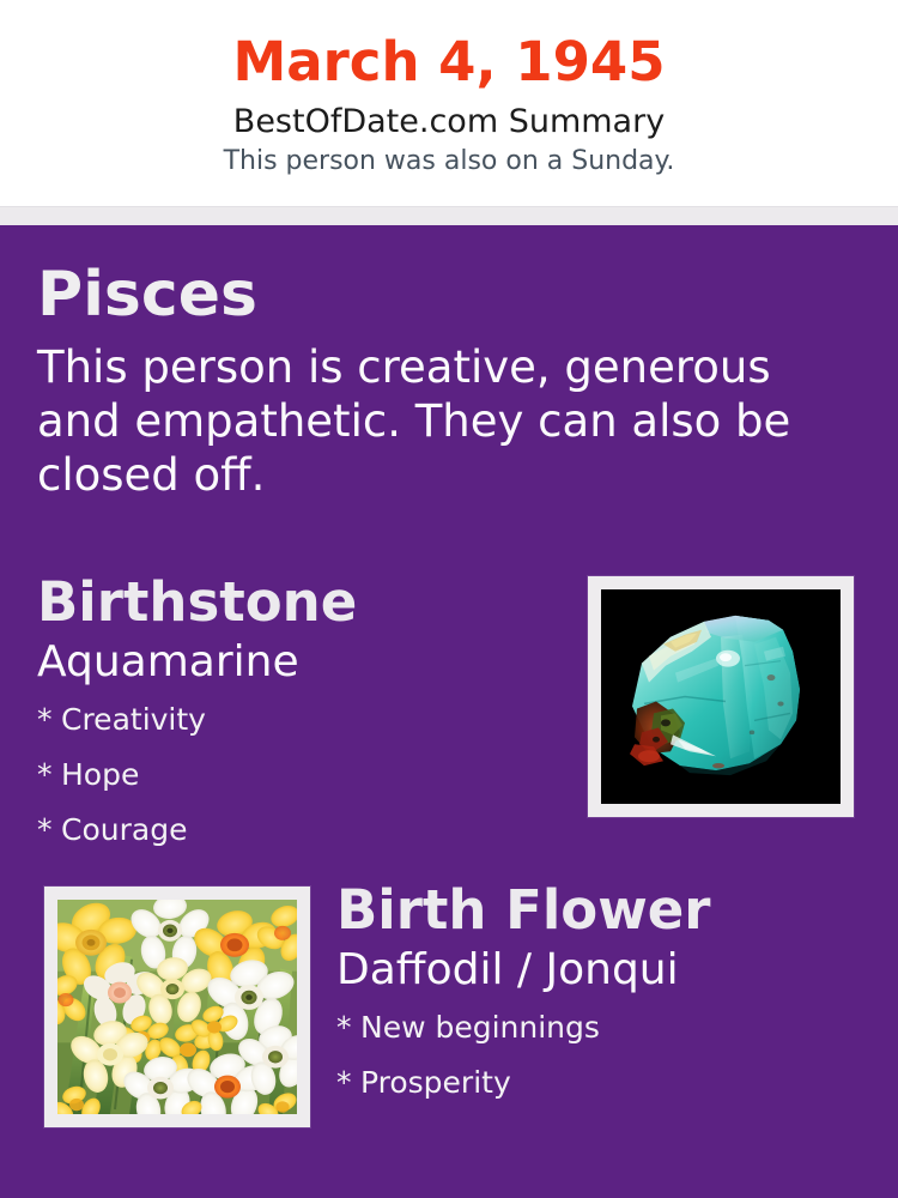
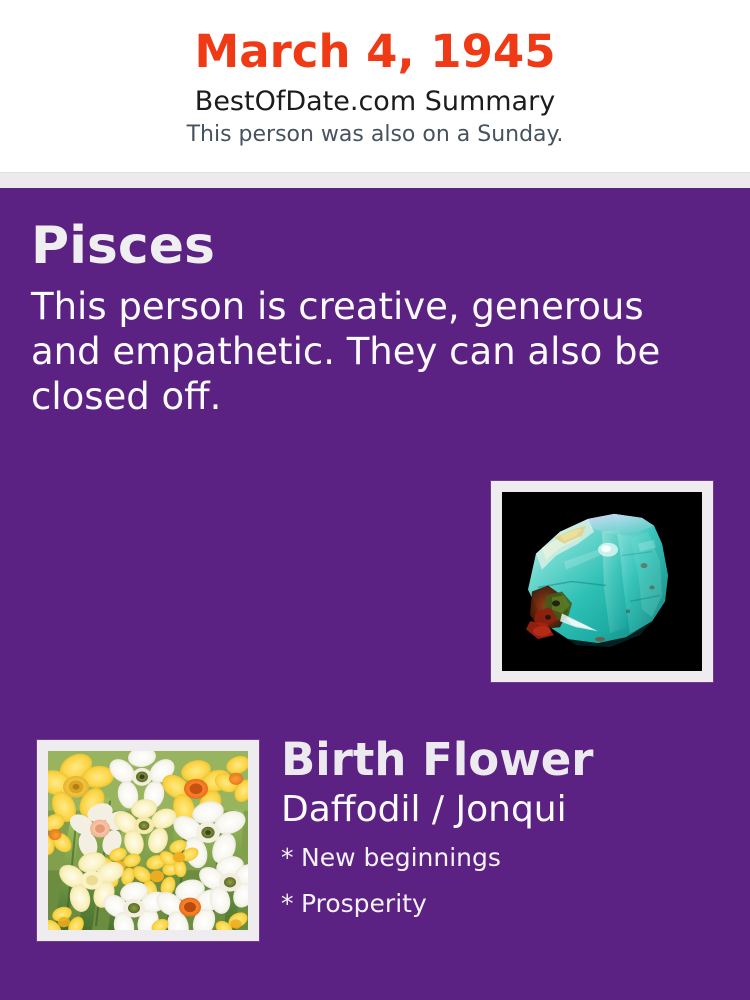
  March 4, 1945
  BestOfDate.com Summary
  This person was also on a Sunday.
  Pisces
  This person is creative, generous and empathetic. They can also be closed off.
- Birthstone
- Aquamarine
- * Creativity
- * Hope
- * Courage
  Birth Flower
  Daffodil / Jonqui
  * New beginnings
  * Prosperity
